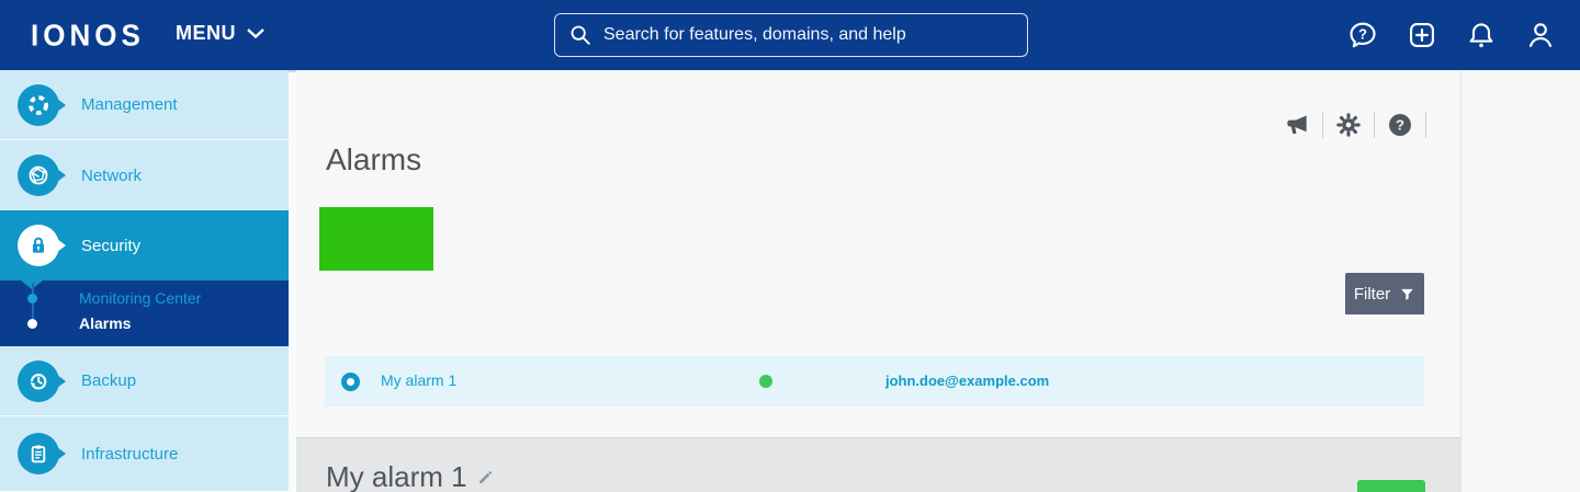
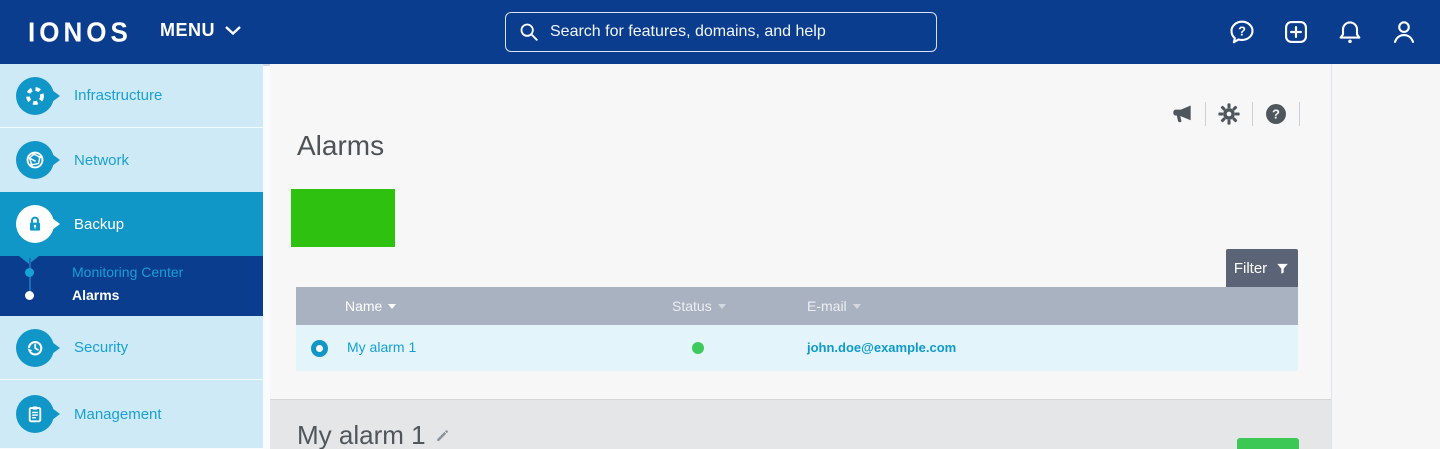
  IONOS
  MENU
  Search for features, domains, and help
  ?
- Management
+ Infrastructure
  Network
- Security
+ Backup
  Monitoring Center
  Alarms
- Backup
+ Security
- Infrastructure
+ Management
  ?
  Alarms
  Filter
+ Name
+ Status
+ E-mail
  My alarm 1
  john.doe@example.com
  My alarm 1
